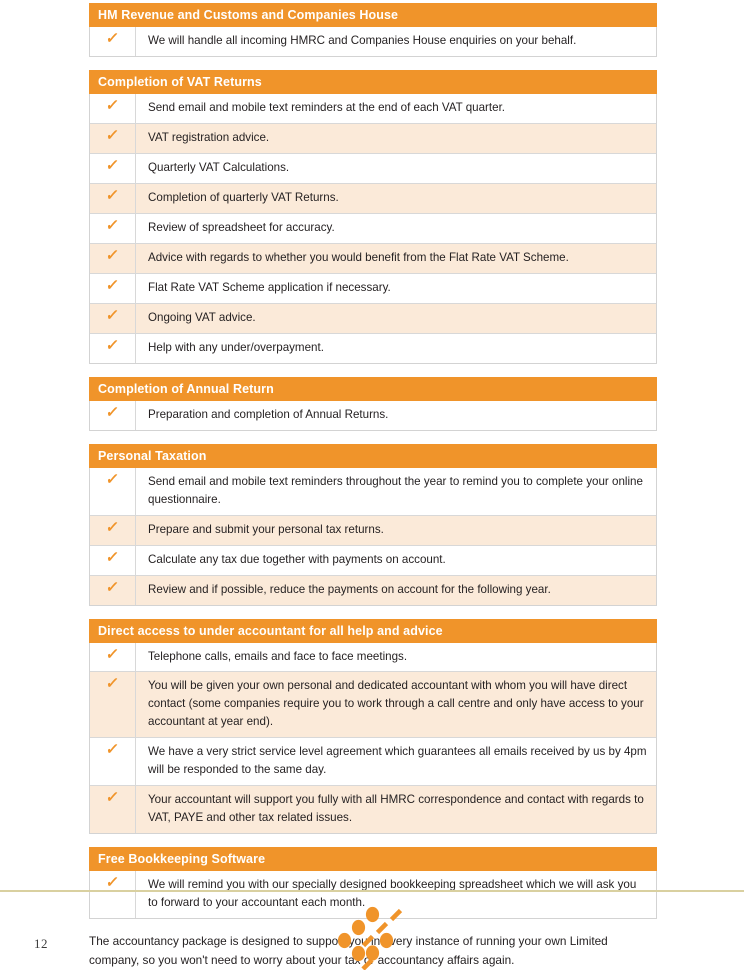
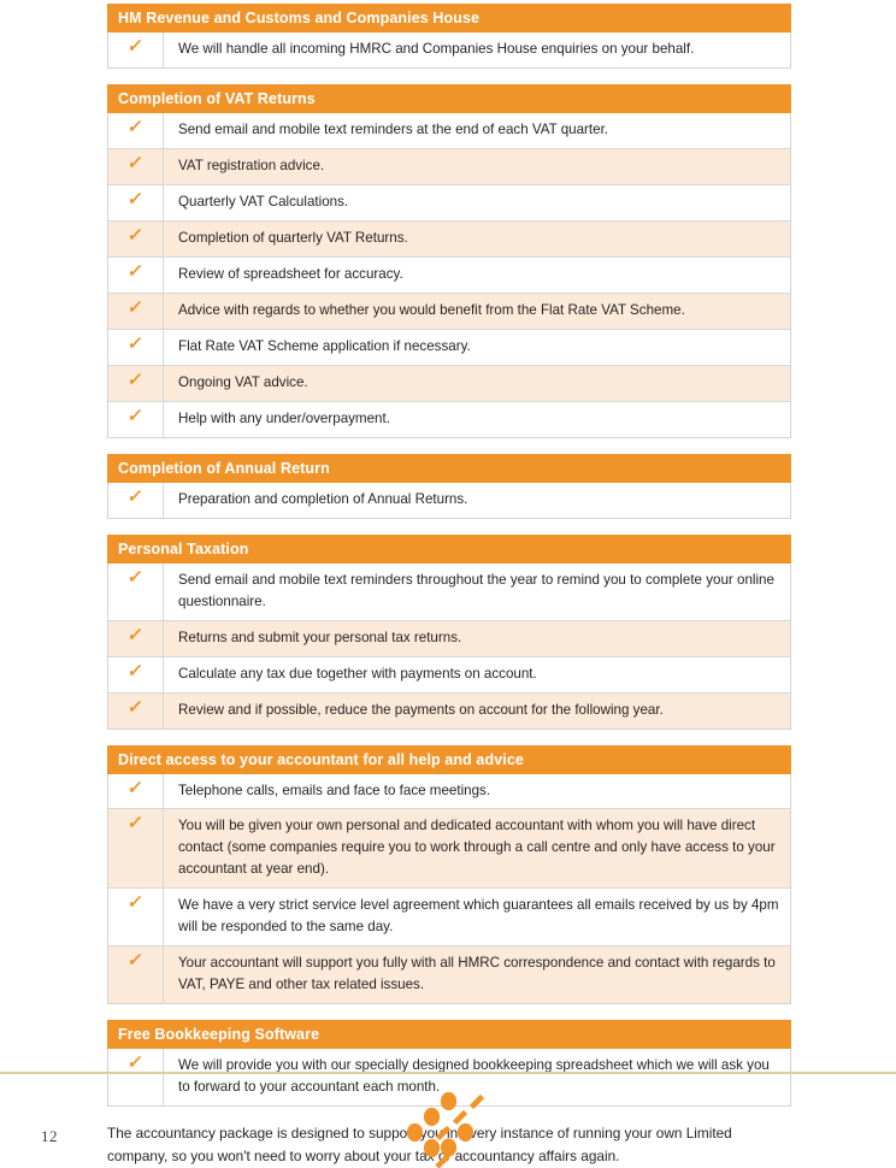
  HM Revenue and Customs and Companies House
  We will handle all incoming HMRC and Companies House enquiries on your behalf.
  Completion of VAT Returns
  Send email and mobile text reminders at the end of each VAT quarter.
  VAT registration advice.
  Quarterly VAT Calculations.
  Completion of quarterly VAT Returns.
  Review of spreadsheet for accuracy.
  Advice with regards to whether you would benefit from the Flat Rate VAT Scheme.
  Flat Rate VAT Scheme application if necessary.
  Ongoing VAT advice.
  Help with any under/overpayment.
  Completion of Annual Return
  Preparation and completion of Annual Returns.
  Personal Taxation
  Send email and mobile text reminders throughout the year to remind you to complete your online questionnaire.
- Prepare and submit your personal tax returns.
+ Returns and submit your personal tax returns.
  Calculate any tax due together with payments on account.
  Review and if possible, reduce the payments on account for the following year.
- Direct access to under accountant for all help and advice
+ Direct access to your accountant for all help and advice
  Telephone calls, emails and face to face meetings.
  You will be given your own personal and dedicated accountant with whom you will have direct contact (some companies require you to work through a call centre and only have access to your accountant at year end).
  We have a very strict service level agreement which guarantees all emails received by us by 4pm will be responded to the same day.
  Your accountant will support you fully with all HMRC correspondence and contact with regards to VAT, PAYE and other tax related issues.
  Free Bookkeeping Software
- We will remind you with our specially designed bookkeeping spreadsheet which we will ask you to forward to your accountant each month.
+ We will provide you with our specially designed bookkeeping spreadsheet which we will ask you to forward to your accountant each month.
  The accountancy package is designed to suppo you inery instance of running your own Limited company, so you won't need to worry about your ta o accountancy affairs again.
  12
